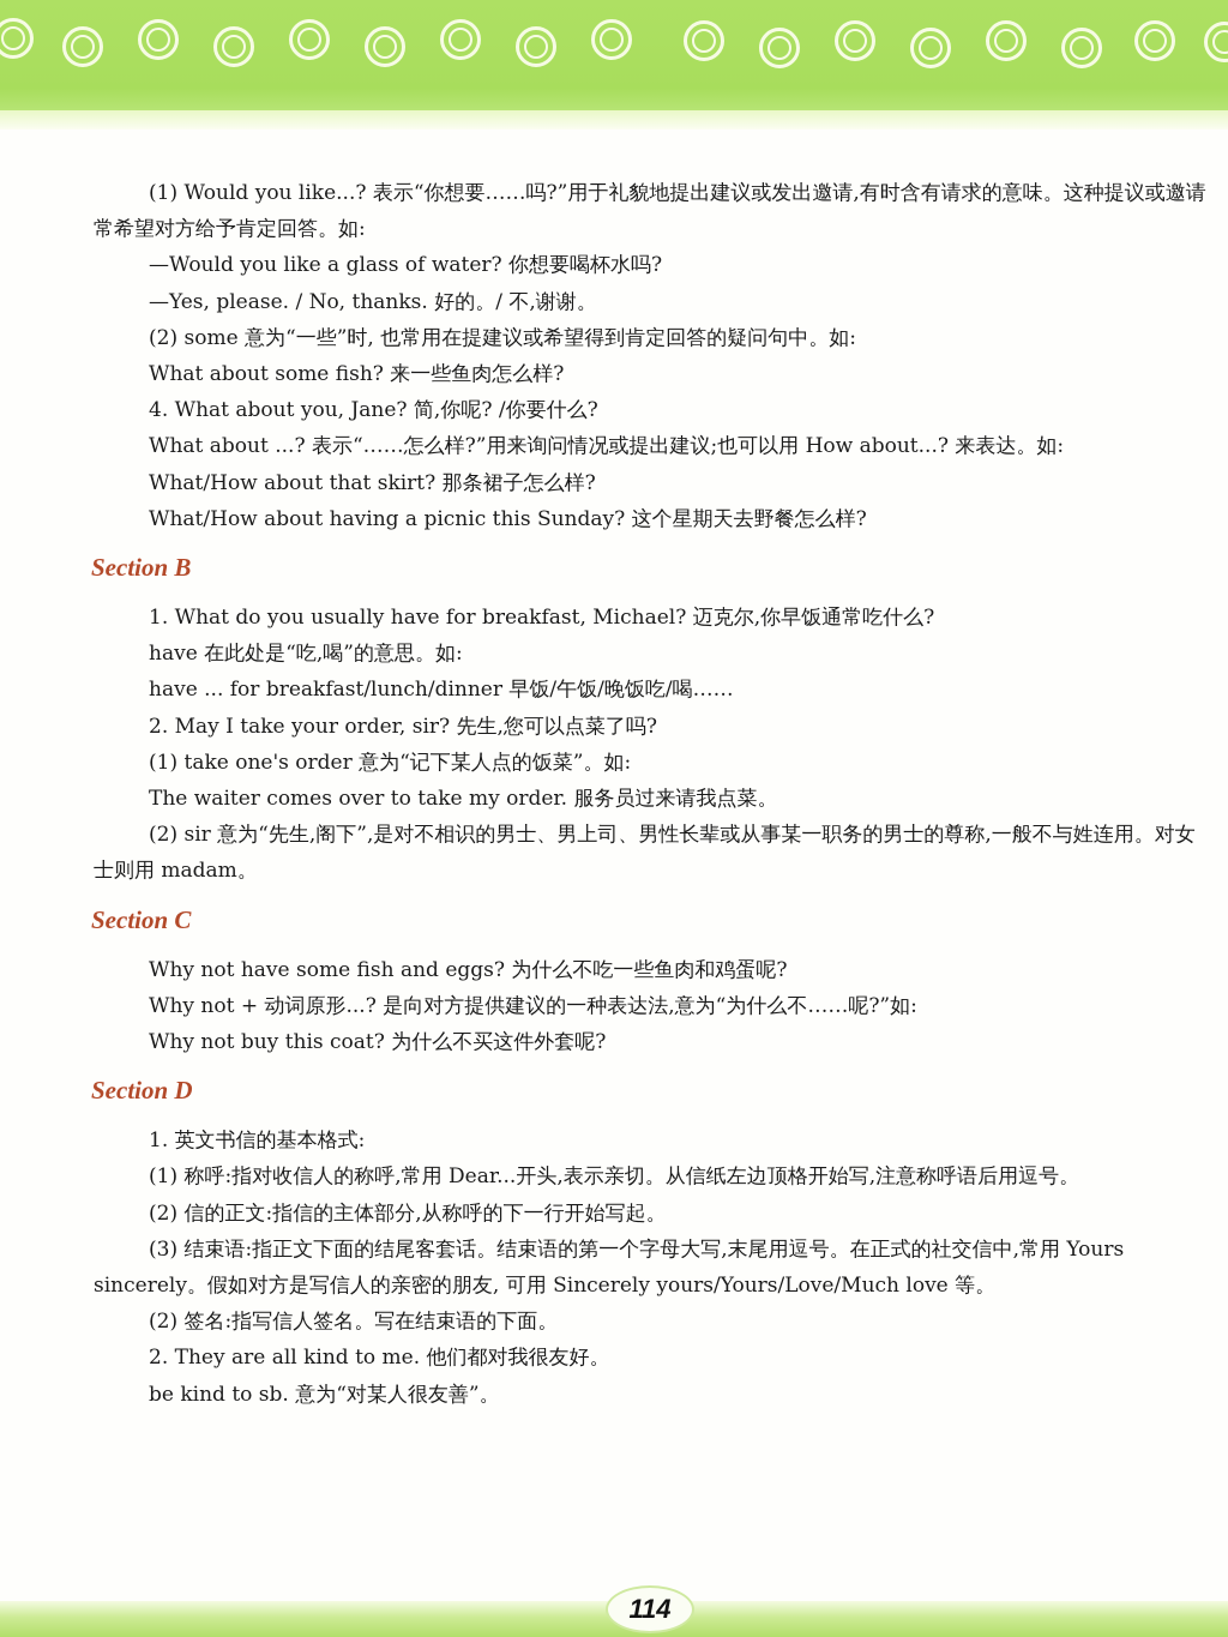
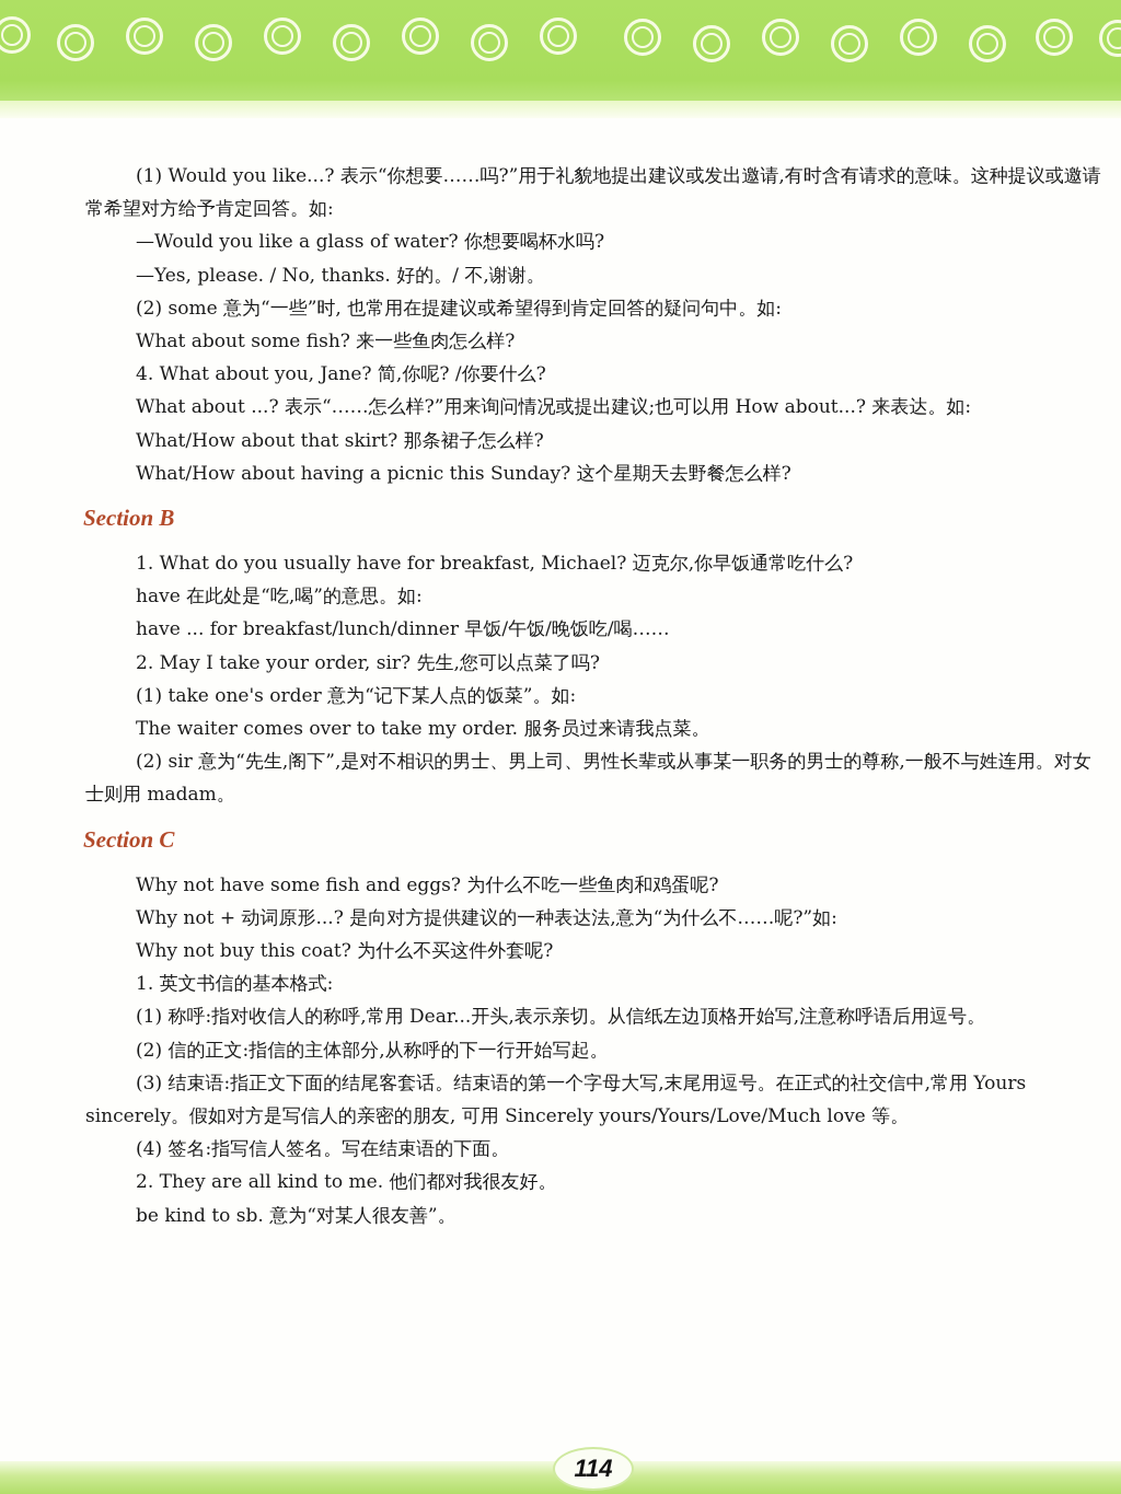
  (1) Would you like...? 表示“你想要……吗?”用于礼貌地提出建议或发出邀请,有时含有请求的意味。这种提议或邀请常希望对方给予肯定回答。如:
  —Would you like a glass of water? 你想要喝杯水吗?
  —Yes, please. / No, thanks. 好的。/ 不,谢谢。
  (2) some 意为“一些”时, 也常用在提建议或希望得到肯定回答的疑问句中。如:
  What about some fish? 来一些鱼肉怎么样?
  4. What about you, Jane? 简,你呢? /你要什么?
  What about ...? 表示“……怎么样?”用来询问情况或提出建议;也可以用 How about...? 来表达。如:
  What/How about that skirt? 那条裙子怎么样?
  What/How about having a picnic this Sunday? 这个星期天去野餐怎么样?
  Section B
  1. What do you usually have for breakfast, Michael? 迈克尔,你早饭通常吃什么?
  have 在此处是“吃,喝”的意思。如:
  have ... for breakfast/lunch/dinner 早饭/午饭/晚饭吃/喝……
  2. May I take your order, sir? 先生,您可以点菜了吗?
  (1) take one's order 意为“记下某人点的饭菜”。如:
  The waiter comes over to take my order. 服务员过来请我点菜。
  (2) sir 意为“先生,阁下”,是对不相识的男士、男上司、男性长辈或从事某一职务的男士的尊称,一般不与姓连用。对女士则用 madam。
  Section C
  Why not have some fish and eggs? 为什么不吃一些鱼肉和鸡蛋呢?
  Why not + 动词原形...? 是向对方提供建议的一种表达法,意为“为什么不……呢?”如:
  Why not buy this coat? 为什么不买这件外套呢?
- Section D
  1. 英文书信的基本格式:
  (1) 称呼:指对收信人的称呼,常用 Dear...开头,表示亲切。从信纸左边顶格开始写,注意称呼语后用逗号。
  (2) 信的正文:指信的主体部分,从称呼的下一行开始写起。
  (3) 结束语:指正文下面的结尾客套话。结束语的第一个字母大写,末尾用逗号。在正式的社交信中,常用 Yours sincerely。假如对方是写信人的亲密的朋友, 可用 Sincerely yours/Yours/Love/Much love 等。
- (2) 签名:指写信人签名。写在结束语的下面。
+ (4) 签名:指写信人签名。写在结束语的下面。
  2. They are all kind to me. 他们都对我很友好。
  be kind to sb. 意为“对某人很友善”。
  114
